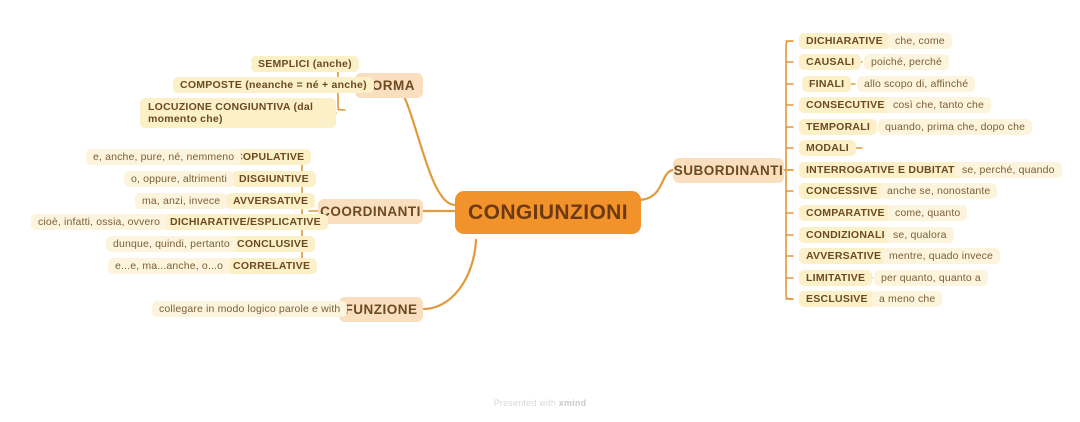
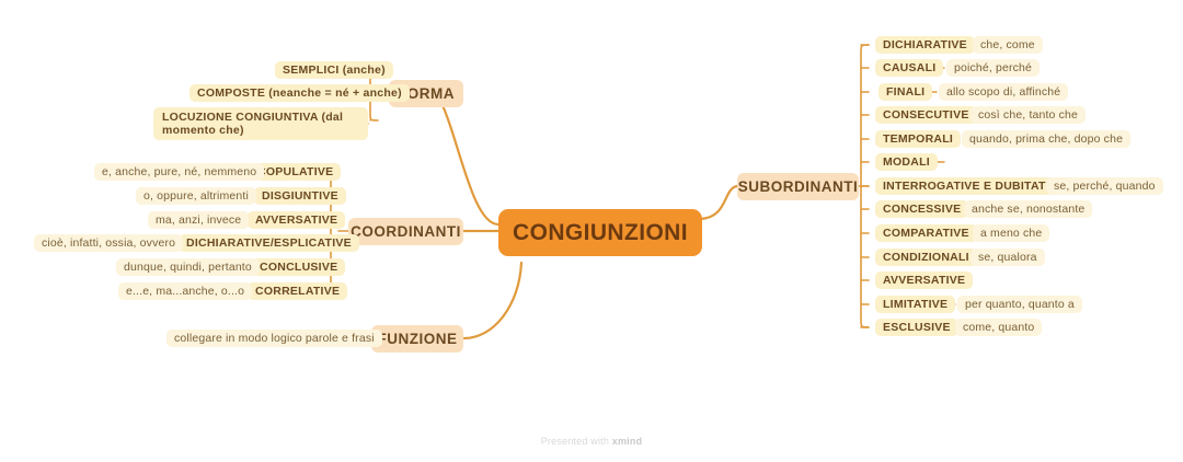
  CONGIUNZIONI
  ORMA
  SEMPLICI (anche)
  COMPOSTE (neanche = né + anche)
  LOCUZIONE CONGIUNTIVA (dal momento che)
  COORDINANTI
  OPULATIVE
  e, anche, pure, né, nemmeno
  DISGIUNTIVE
  o, oppure, altrimenti
  AVVERSATIVE
  ma, anzi, invece
  DICHIARATIVE/ESPLICATIVE
  cioè, infatti, ossia, ovvero
  CONCLUSIVE
  dunque, quindi, pertanto
  CORRELATIVE
  e...e, ma...anche, o...o
  FUNZIONE
- collegare in modo logico parole e with
+ collegare in modo logico parole e frasi
  SUBORDINANTI
  DICHIARATIVE
  che, come
  CAUSALI
  poiché, perché
  FINALI
  allo scopo di, affinché
  CONSECUTIVE
  così che, tanto che
  TEMPORALI
  quando, prima che, dopo che
  MODALI
  INTERROGATIVE E DUBITAT
  se, perché, quando
  CONCESSIVE
  anche se, nonostante
  COMPARATIVE
- come, quanto
+ a meno che
  CONDIZIONALI
  se, qualora
  AVVERSATIVE
- mentre, quado invece
  LIMITATIVE
  per quanto, quanto a
  ESCLUSIVE
- a meno che
+ come, quanto
  Presented with xmind
